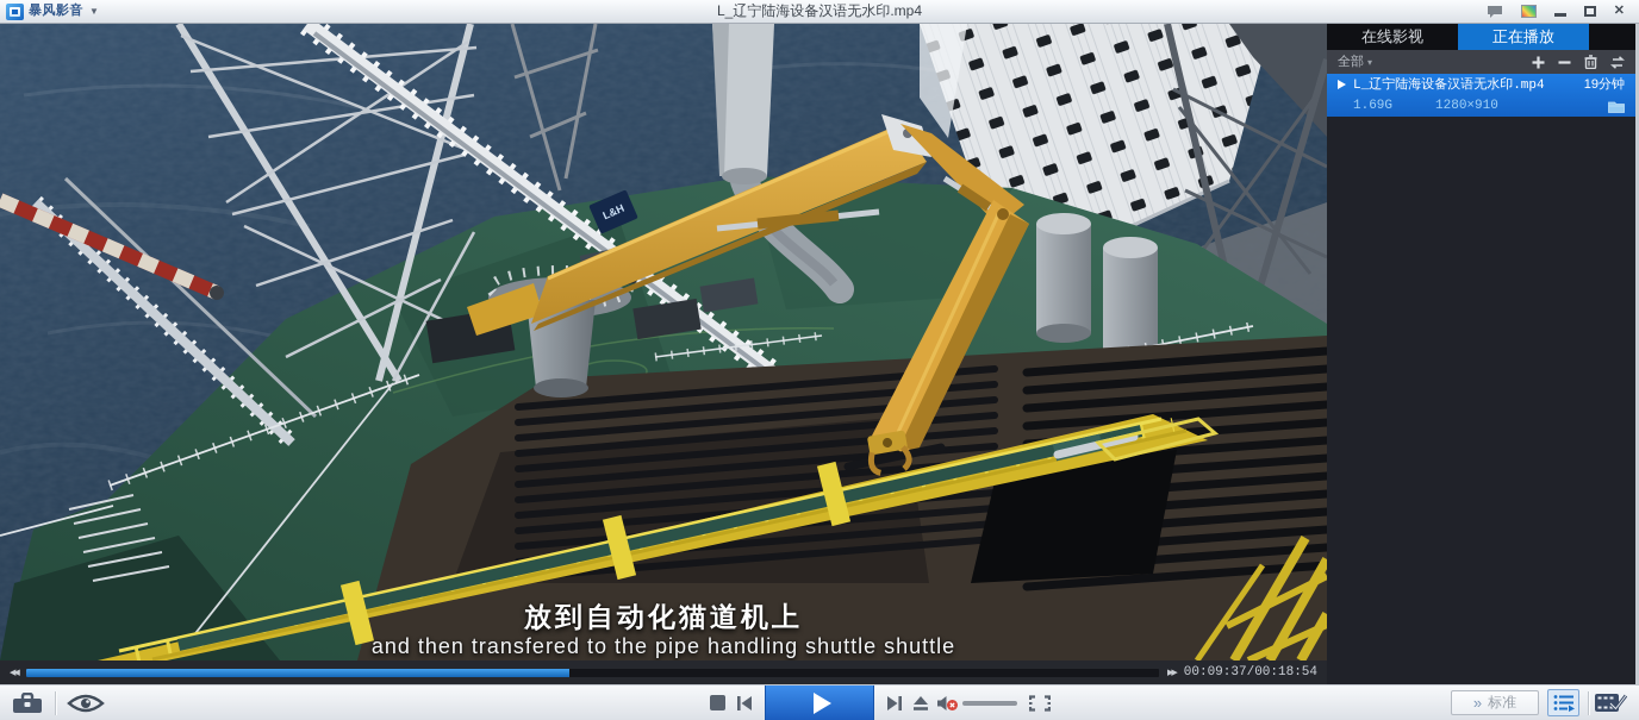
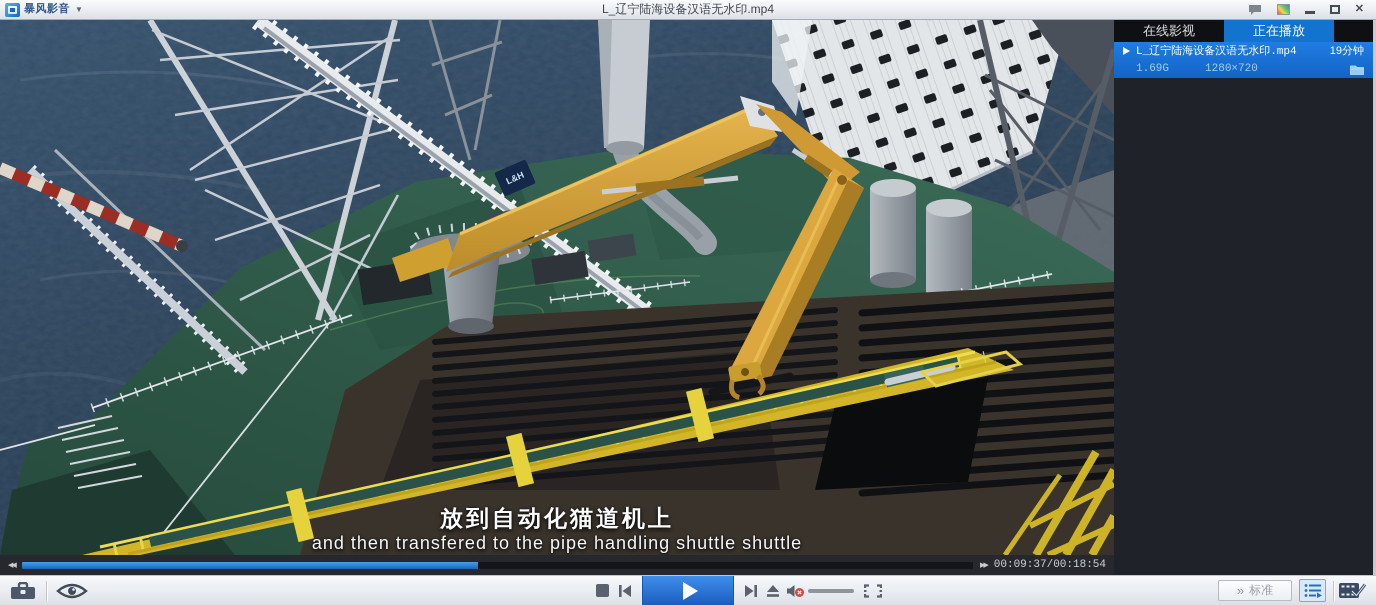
  暴风影音
  ▼
  L_辽宁陆海设备汉语无水印.mp4
  ✕
  放到自动化猫道机上
  and then transfered to the pipe handling shuttle shuttle
  00:09:37/00:18:54
  在线影视
  正在播放
- 全部
- ▾
  L_辽宁陆海设备汉语无水印.mp4
  19分钟
  1.69G
- 1280×910
+ 1280×720
  »
  标准
